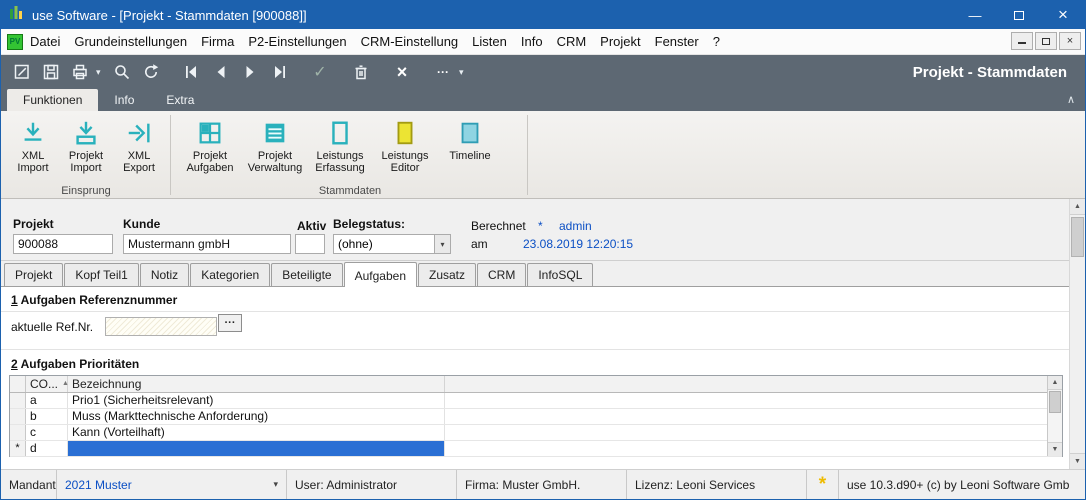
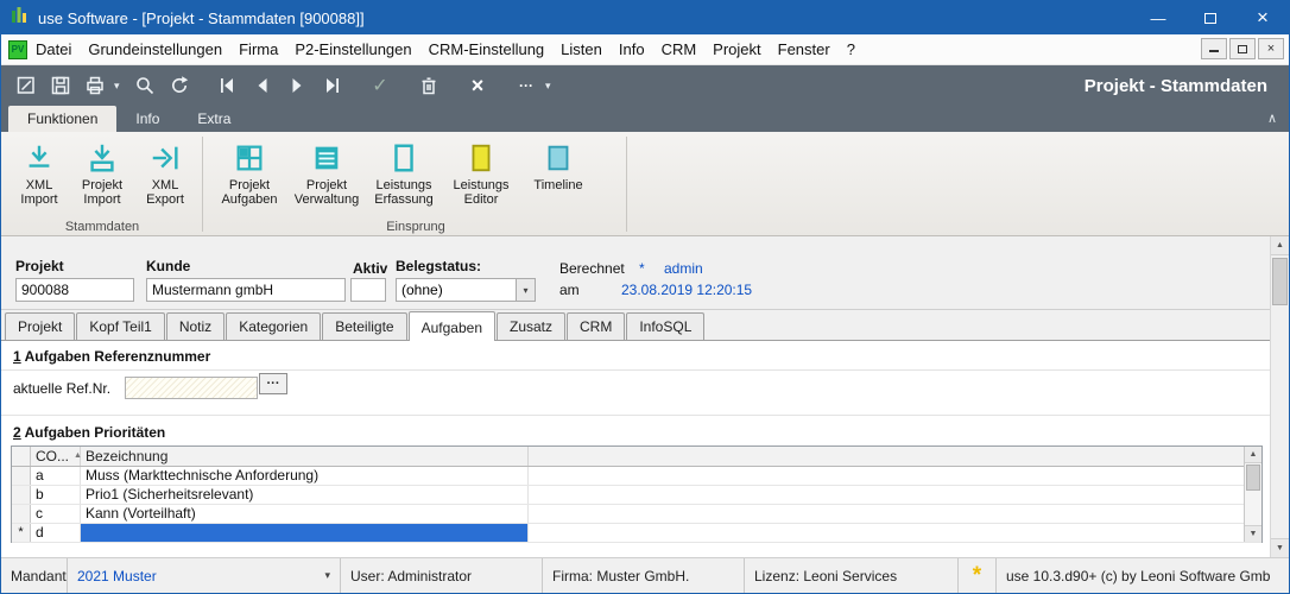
  use Software - [Projekt - Stammdaten [900088]]
  —
  ×
  PV
  Datei
  Grundeinstellungen
  Firma
  P2-Einstellungen
  CRM-Einstellung
  Listen
  Info
  CRM
  Projekt
  Fenster
  ?
  ×
  ▾
  ✓
  ×
  ···
  ▾
  Projekt - Stammdaten
  Funktionen
  Info
  Extra
  ∧
  XML Import
  Projekt Import
  XML Export
- Einsprung
+ Stammdaten
  Projekt Aufgaben
  Projekt Verwaltung
  Leistungs Erfassung
  Leistungs Editor
  Timeline
- Stammdaten
+ Einsprung
  Projekt
  900088
  Kunde
  Mustermann gmbH
  Aktiv
  Belegstatus:
  (ohne)
  ▾
  Berechnet
  am
  *
  admin
  23.08.2019 12:20:15
  Projekt
  Kopf Teil1
  Notiz
  Kategorien
  Beteiligte
  Aufgaben
  Zusatz
  CRM
  InfoSQL
  1 Aufgaben Referenznummer
  aktuelle Ref.Nr.
  ···
  2 Aufgaben Prioritäten
  CO...
  Bezeichnung
  a
- Prio1 (Sicherheitsrelevant)
+ Muss (Markttechnische Anforderung)
  b
- Muss (Markttechnische Anforderung)
+ Prio1 (Sicherheitsrelevant)
  c
  Kann (Vorteilhaft)
  *
  d
  Mandant
  2021 Muster
  ▾
  User: Administrator
  Firma: Muster GmbH.
  Lizenz: Leoni Services
  *
  use 10.3.d90+ (c) by Leoni Software Gmb
